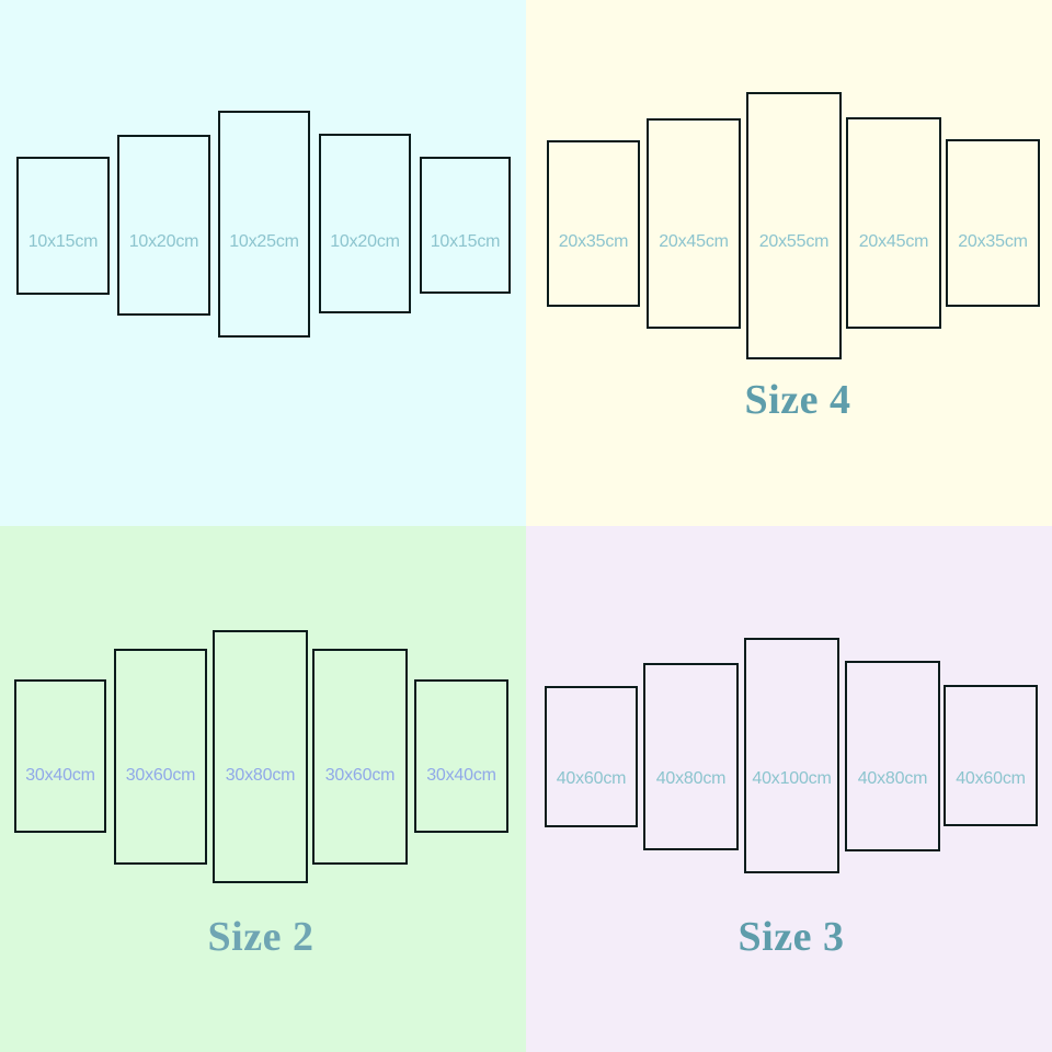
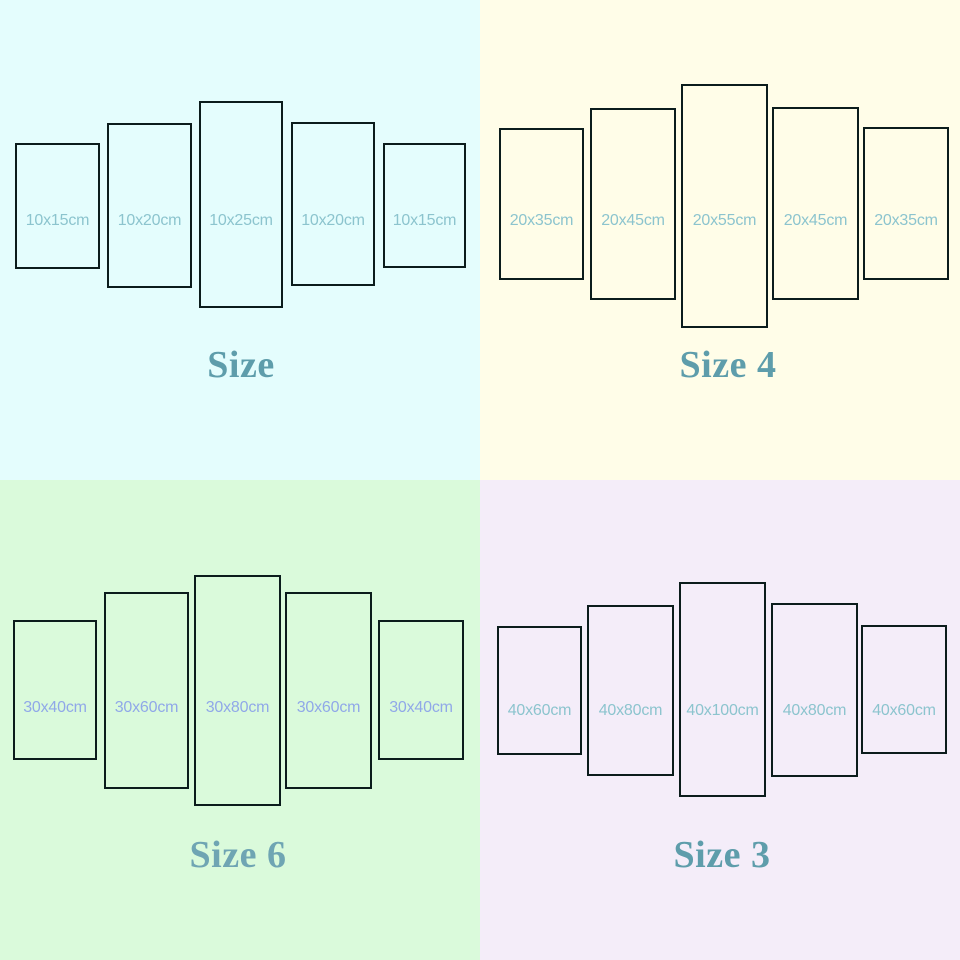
  10x15cm
  10x20cm
  10x25cm
  10x20cm
  10x15cm
+ Size
  20x35cm
  20x45cm
  20x55cm
  20x45cm
  20x35cm
  Size 4
  30x40cm
  30x60cm
  30x80cm
  30x60cm
  30x40cm
- Size 2
+ Size 6
  40x60cm
  40x80cm
  40x100cm
  40x80cm
  40x60cm
  Size 3
